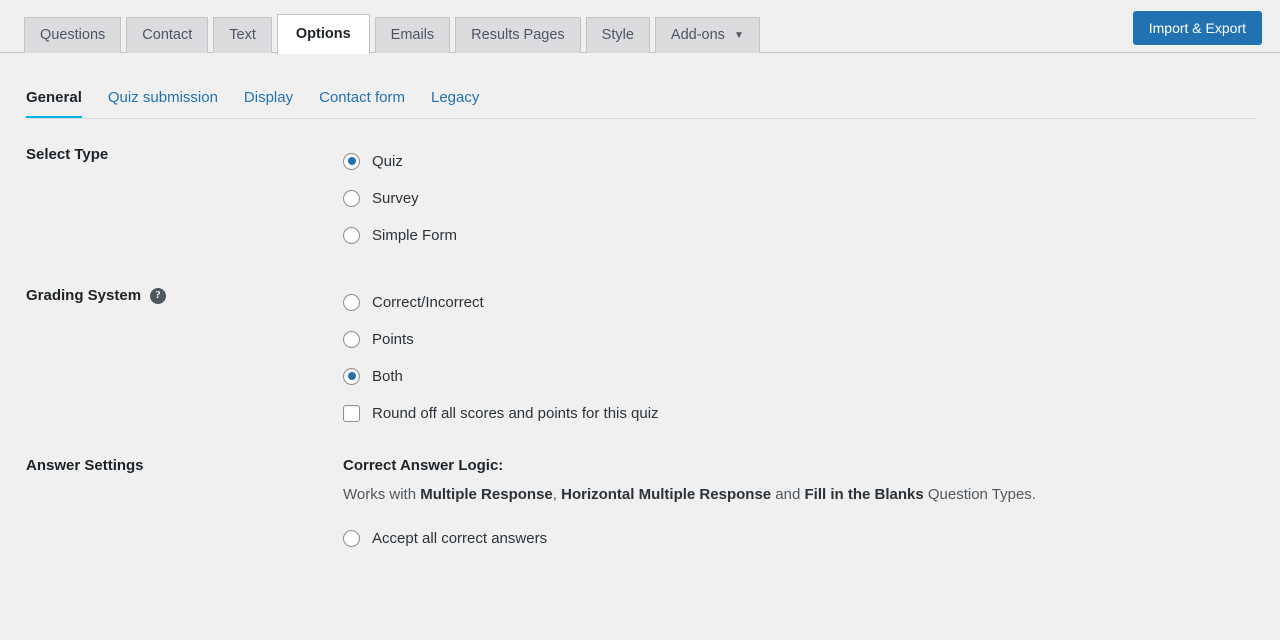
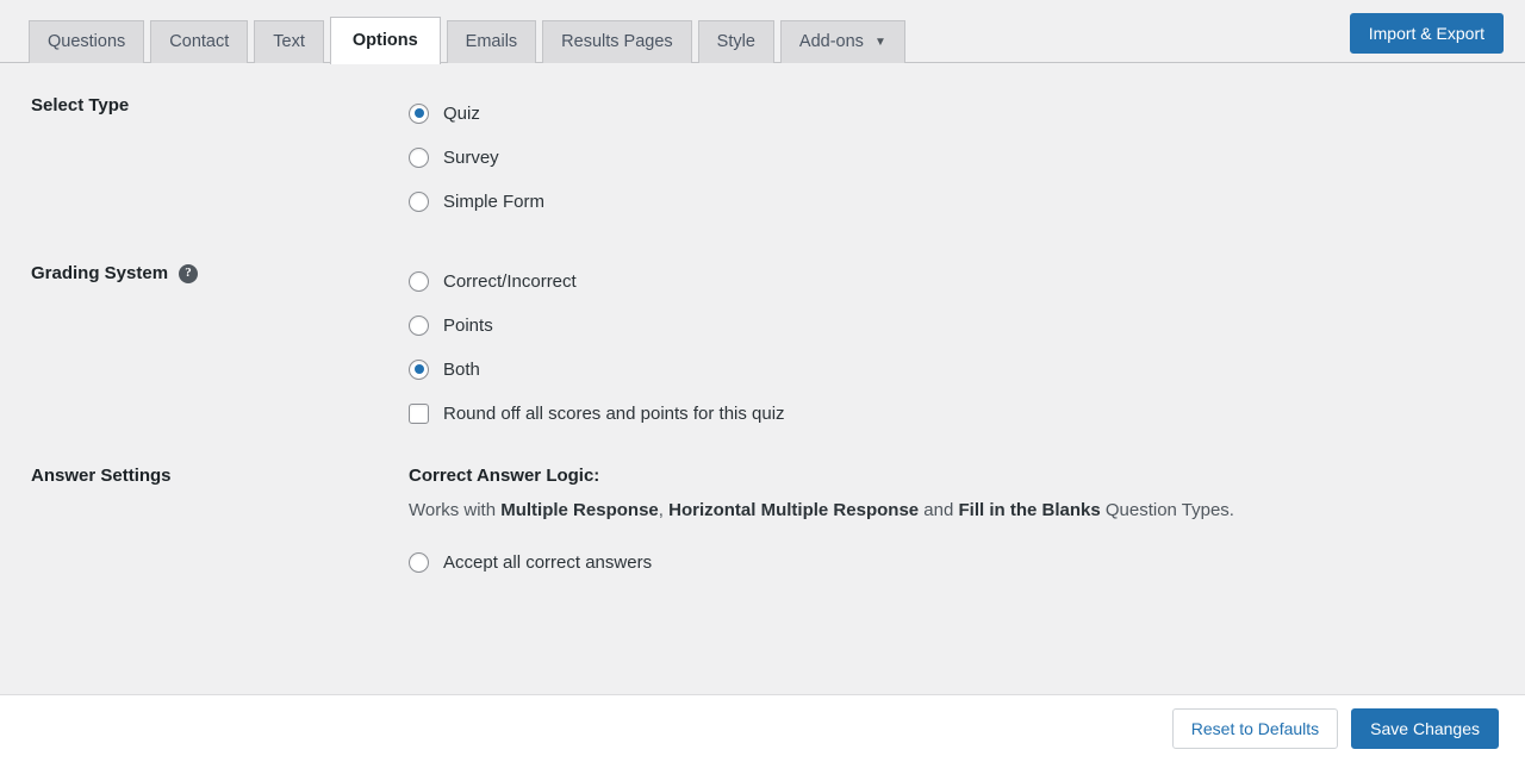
  Questions
  Contact
  Text
  Options
  Emails
  Results Pages
  Style
  Add-ons
  ▼
  Import & Export
- General
- Quiz submission
- Display
- Contact form
- Legacy
  Select Type
  Quiz
  Survey
  Simple Form
  Grading System
  ?
  Correct/Incorrect
  Points
  Both
  Round off all scores and points for this quiz
  Answer Settings
  Correct Answer Logic:
  Works with Multiple Response, Horizontal Multiple Response and Fill in the Blanks Question Types.
  Accept all correct answers
+ Reset to Defaults
+ Save Changes
